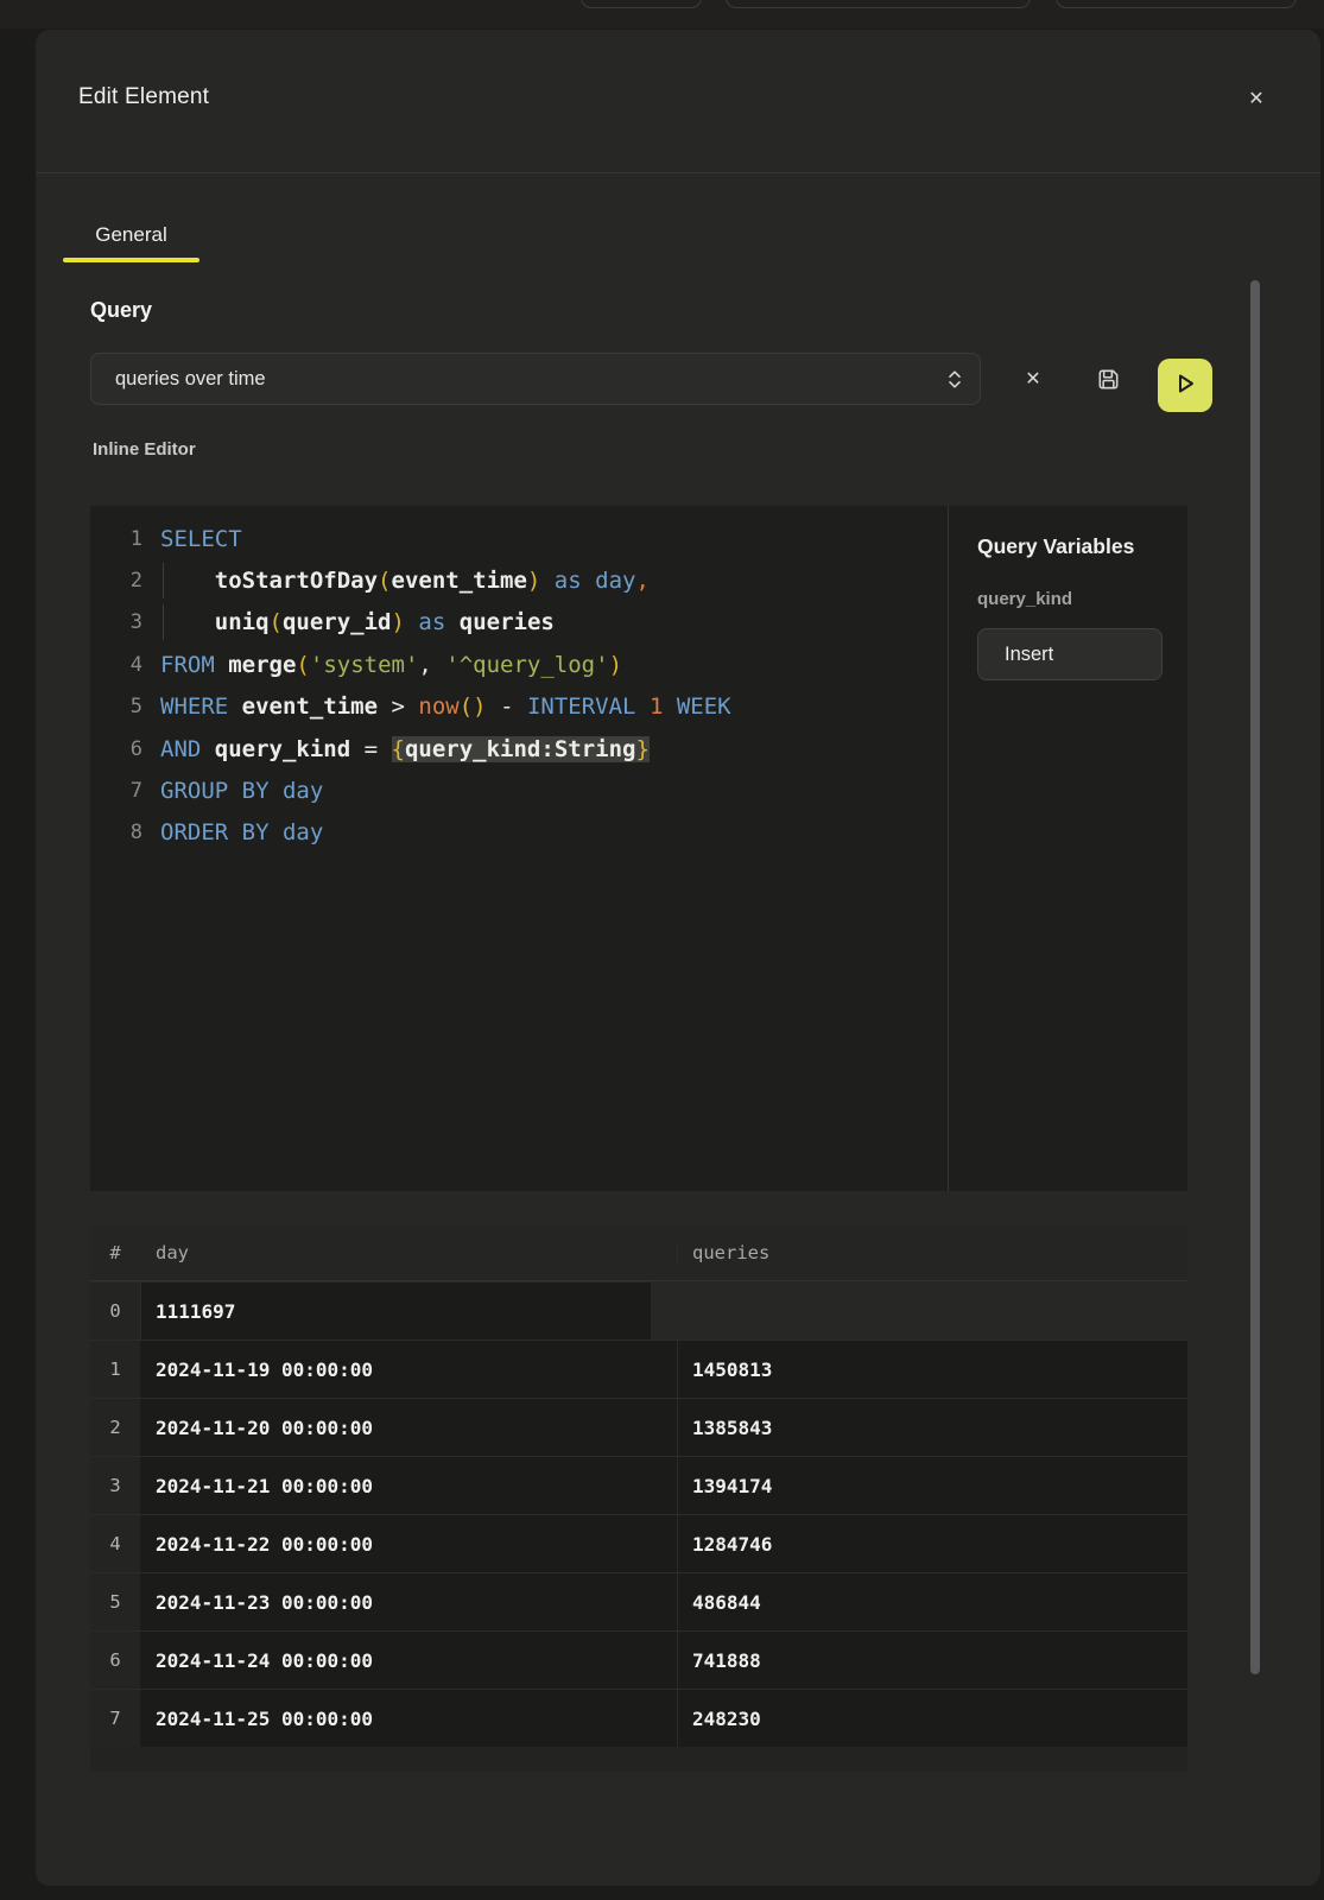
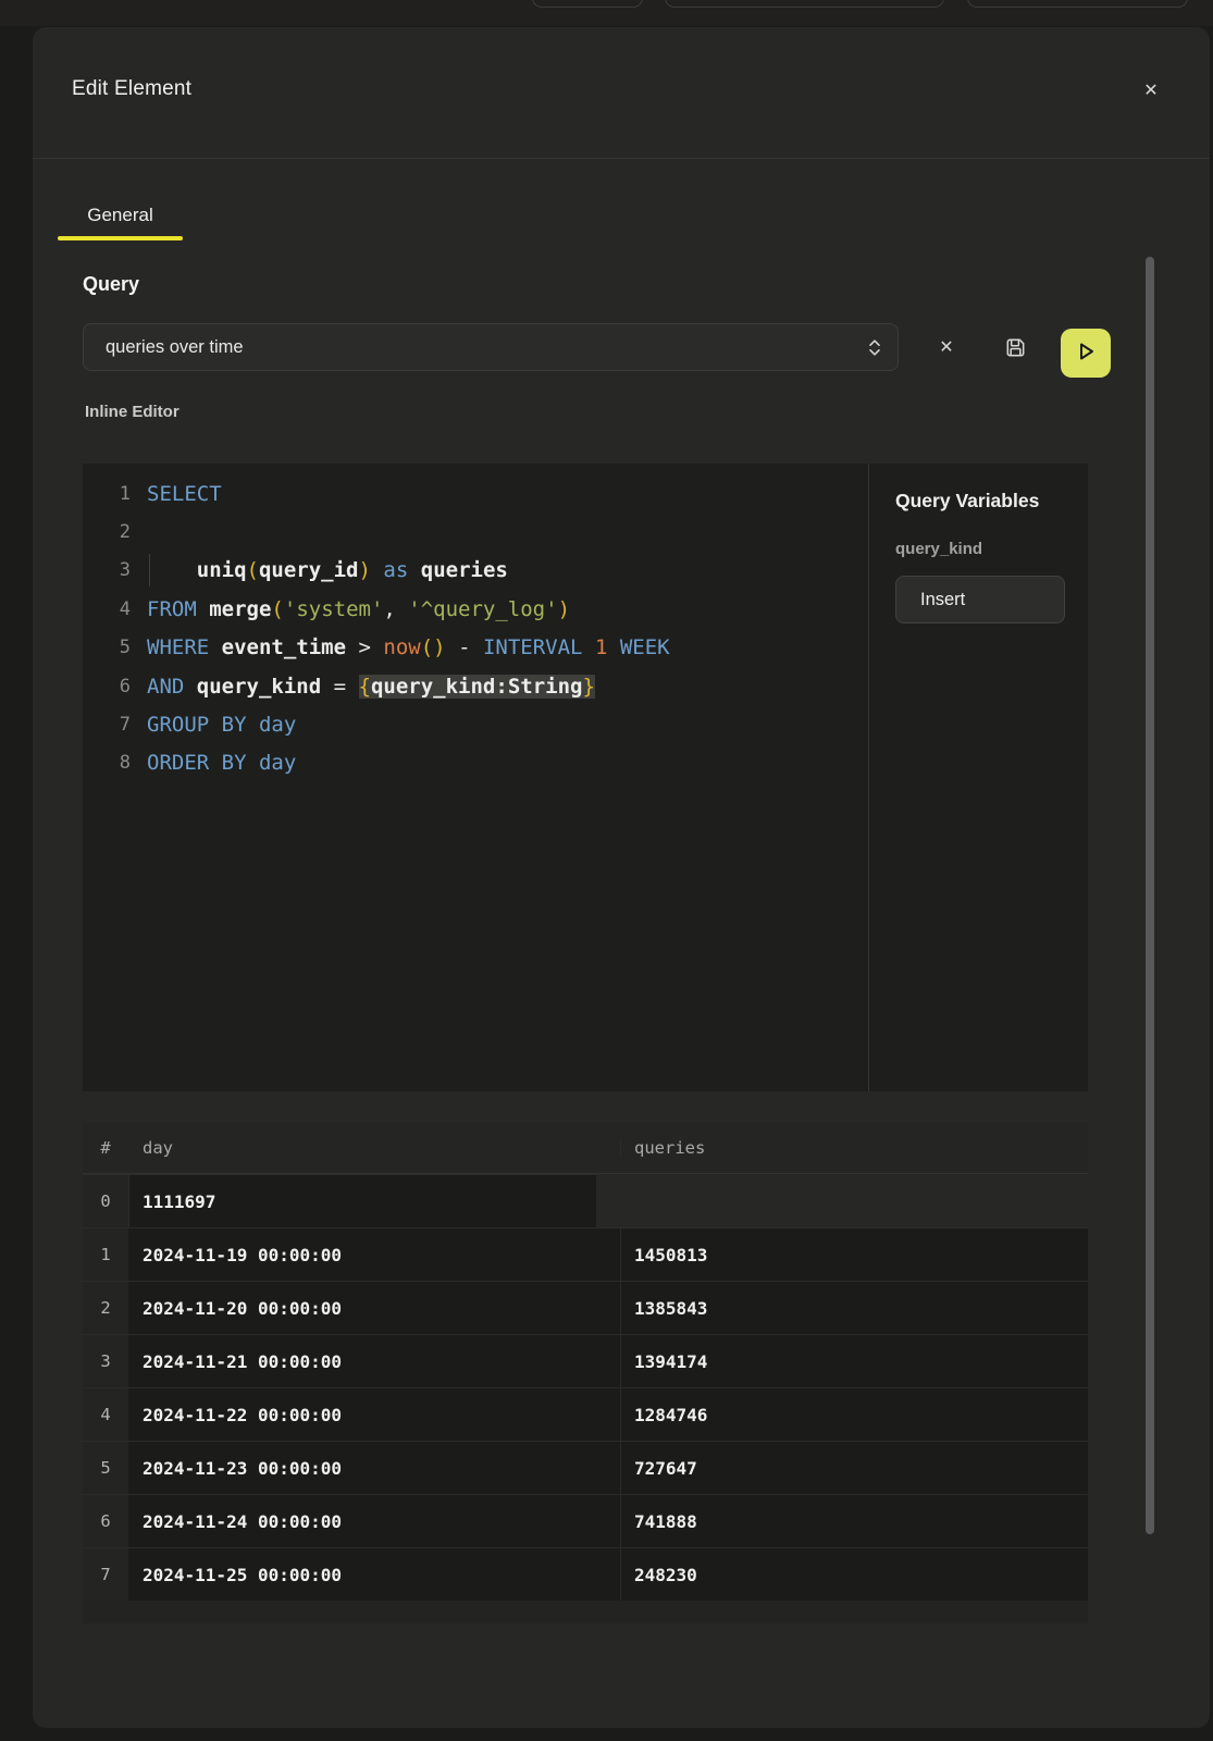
  Edit Element
  ✕
  General
  Query
  queries over time
  ✕
  Inline Editor
  1
  SELECT
  2
- toStartOfDay(event_time) as day,
  3
  uniq(query_id) as queries
  4
  FROM merge('system', '^query_log')
  5
  WHERE event_time > now() - INTERVAL 1 WEEK
  6
  AND query_kind = {query_kind:String}
  7
  GROUP BY day
  8
  ORDER BY day
  Query Variables
  query_kind
  Insert
  #
  day
  queries
  0
  1111697
  1
  2024-11-19 00:00:00
  1450813
  2
  2024-11-20 00:00:00
  1385843
  3
  2024-11-21 00:00:00
  1394174
  4
  2024-11-22 00:00:00
  1284746
  5
  2024-11-23 00:00:00
- 486844
+ 727647
  6
  2024-11-24 00:00:00
  741888
  7
  2024-11-25 00:00:00
  248230
